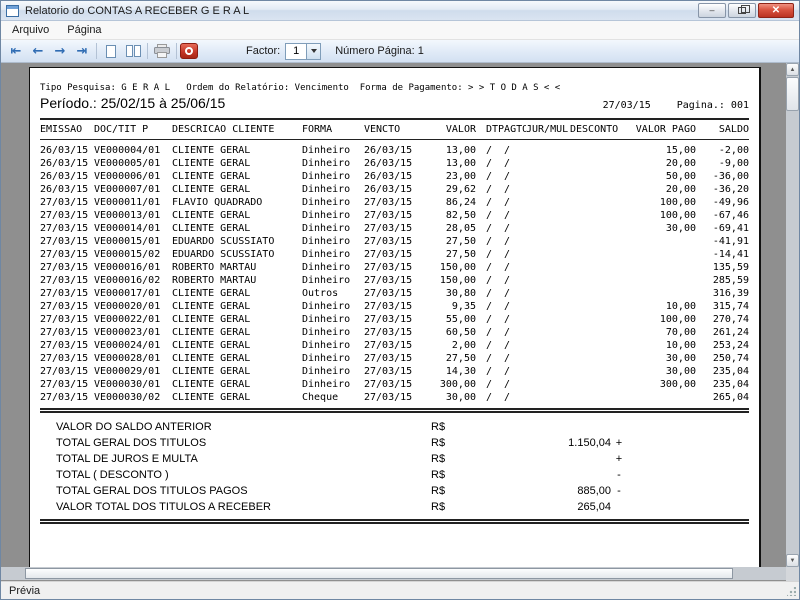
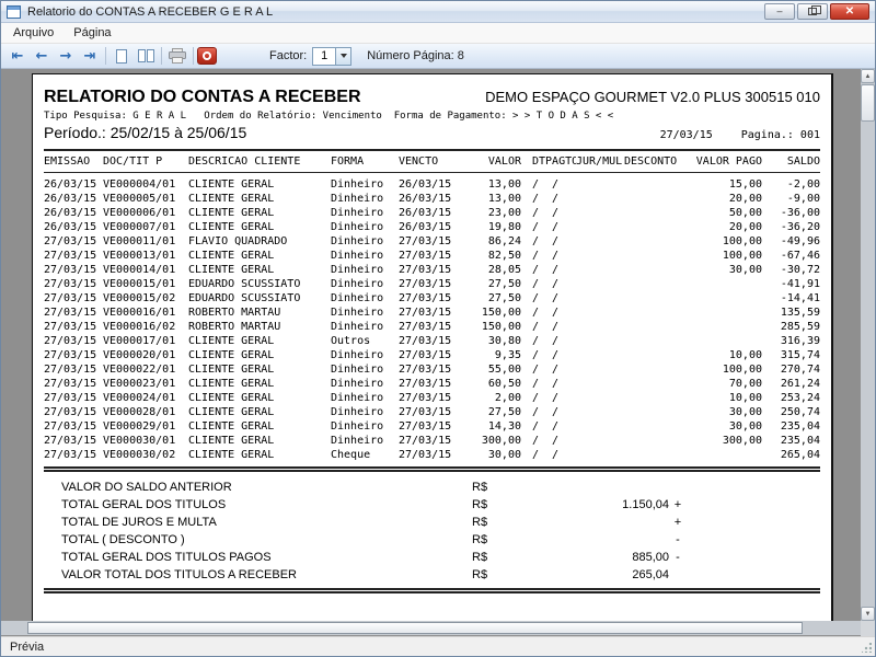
  Relatorio do CONTAS A RECEBER G E R A L
  –
  ✕
  Arquivo
  Página
  ⇤
  ←
  →
  ⇥
  Factor:
  1
- Número Página: 1
+ Número Página: 8
+ RELATORIO DO CONTAS A RECEBER
+ DEMO ESPAÇO GOURMET V2.0 PLUS 300515 010
  Tipo Pesquisa: G E R A L Ordem do Relatório: Vencimento Forma de Pagamento: > > T O D A S < <
  Período.: 25/02/15 à 25/06/15
  27/03/15
  Pagina.: 001
  EMISSAO
  DOC/TIT P
  DESCRICAO CLIENTE
  FORMA
  VENCTO
  VALOR
  DTPAGTO
  JUR/MUL
  DESCONTO
  VALOR PAGO
  SALDO
  26/03/15
  VE000004/01
  CLIENTE GERAL
  Dinheiro
  26/03/15
  13,00
  / /
  15,00
  -2,00
  26/03/15
  VE000005/01
  CLIENTE GERAL
  Dinheiro
  26/03/15
  13,00
  / /
  20,00
  -9,00
  26/03/15
  VE000006/01
  CLIENTE GERAL
  Dinheiro
  26/03/15
  23,00
  / /
  50,00
  -36,00
  26/03/15
  VE000007/01
  CLIENTE GERAL
  Dinheiro
  26/03/15
- 29,62
+ 19,80
  / /
  20,00
  -36,20
  27/03/15
  VE000011/01
  FLAVIO QUADRADO
  Dinheiro
  27/03/15
  86,24
  / /
  100,00
  -49,96
  27/03/15
  VE000013/01
  CLIENTE GERAL
  Dinheiro
  27/03/15
  82,50
  / /
  100,00
  -67,46
  27/03/15
  VE000014/01
  CLIENTE GERAL
  Dinheiro
  27/03/15
  28,05
  / /
  30,00
- -69,41
+ -30,72
  27/03/15
  VE000015/01
  EDUARDO SCUSSIATO
  Dinheiro
  27/03/15
  27,50
  / /
  -41,91
  27/03/15
  VE000015/02
  EDUARDO SCUSSIATO
  Dinheiro
  27/03/15
  27,50
  / /
  -14,41
  27/03/15
  VE000016/01
  ROBERTO MARTAU
  Dinheiro
  27/03/15
  150,00
  / /
  135,59
  27/03/15
  VE000016/02
  ROBERTO MARTAU
  Dinheiro
  27/03/15
  150,00
  / /
  285,59
  27/03/15
  VE000017/01
  CLIENTE GERAL
  Outros
  27/03/15
  30,80
  / /
  316,39
  27/03/15
  VE000020/01
  CLIENTE GERAL
  Dinheiro
  27/03/15
  9,35
  / /
  10,00
  315,74
  27/03/15
  VE000022/01
  CLIENTE GERAL
  Dinheiro
  27/03/15
  55,00
  / /
  100,00
  270,74
  27/03/15
  VE000023/01
  CLIENTE GERAL
  Dinheiro
  27/03/15
  60,50
  / /
  70,00
  261,24
  27/03/15
  VE000024/01
  CLIENTE GERAL
  Dinheiro
  27/03/15
  2,00
  / /
  10,00
  253,24
  27/03/15
  VE000028/01
  CLIENTE GERAL
  Dinheiro
  27/03/15
  27,50
  / /
  30,00
  250,74
  27/03/15
  VE000029/01
  CLIENTE GERAL
  Dinheiro
  27/03/15
  14,30
  / /
  30,00
  235,04
  27/03/15
  VE000030/01
  CLIENTE GERAL
  Dinheiro
  27/03/15
  300,00
  / /
  300,00
  235,04
  27/03/15
  VE000030/02
  CLIENTE GERAL
  Cheque
  27/03/15
  30,00
  / /
  265,04
  VALOR DO SALDO ANTERIOR
  R$
  TOTAL GERAL DOS TITULOS
  R$
  1.150,04
  +
  TOTAL DE JUROS E MULTA
  R$
  +
  TOTAL ( DESCONTO )
  R$
  -
  TOTAL GERAL DOS TITULOS PAGOS
  R$
  885,00
  -
  VALOR TOTAL DOS TITULOS A RECEBER
  R$
  265,04
  Prévia
